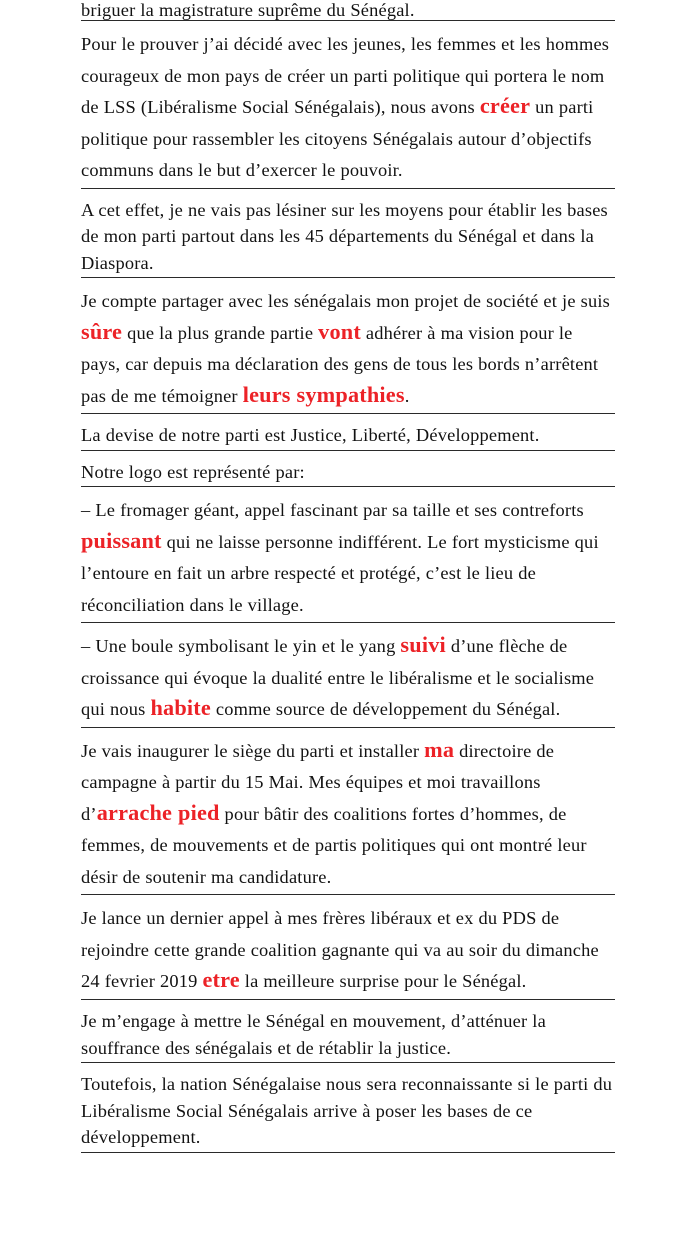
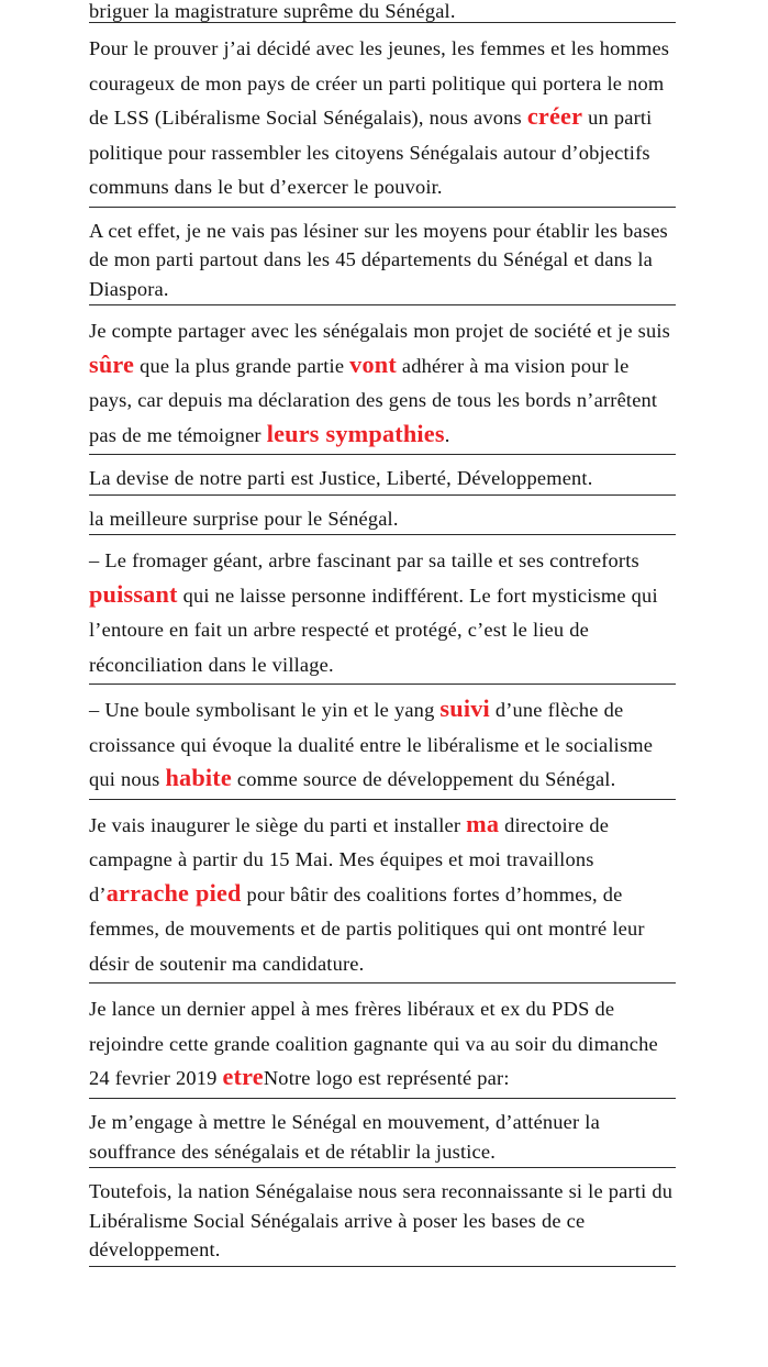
  briguer la magistrature suprême du Sénégal.
  Pour le prouver j’ai décidé avec les jeunes, les femmes et les hommes courageux de mon pays de créer un parti politique qui portera le nom de LSS (Libéralisme Social Sénégalais), nous avons créer un parti politique pour rassembler les citoyens Sénégalais autour d’objectifs communs dans le but d’exercer le pouvoir.
  A cet effet, je ne vais pas lésiner sur les moyens pour établir les bases de mon parti partout dans les 45 départements du Sénégal et dans la Diaspora.
  Je compte partager avec les sénégalais mon projet de société et je suis sûre que la plus grande partie vont adhérer à ma vision pour le pays, car depuis ma déclaration des gens de tous les bords n’arrêtent pas de me témoigner leurs sympathies.
  La devise de notre parti est Justice, Liberté, Développement.
- Notre logo est représenté par:
+ la meilleure surprise pour le Sénégal.
- – Le fromager géant, appel fascinant par sa taille et ses contreforts puissant qui ne laisse personne indifférent. Le fort mysticisme qui l’entoure en fait un arbre respecté et protégé, c’est le lieu de réconciliation dans le village.
+ – Le fromager géant, arbre fascinant par sa taille et ses contreforts puissant qui ne laisse personne indifférent. Le fort mysticisme qui l’entoure en fait un arbre respecté et protégé, c’est le lieu de réconciliation dans le village.
  – Une boule symbolisant le yin et le yang suivi d’une flèche de croissance qui évoque la dualité entre le libéralisme et le socialisme qui nous habite comme source de développement du Sénégal.
  Je vais inaugurer le siège du parti et installer ma directoire de campagne à partir du 15 Mai. Mes équipes et moi travaillons d’arrache pied pour bâtir des coalitions fortes d’hommes, de femmes, de mouvements et de partis politiques qui ont montré leur désir de soutenir ma candidature.
- Je lance un dernier appel à mes frères libéraux et ex du PDS de rejoindre cette grande coalition gagnante qui va au soir du dimanche 24 fevrier 2019 etre la meilleure surprise pour le Sénégal.
+ Je lance un dernier appel à mes frères libéraux et ex du PDS de rejoindre cette grande coalition gagnante qui va au soir du dimanche 24 fevrier 2019 etreNotre logo est représenté par:
  Je m’engage à mettre le Sénégal en mouvement, d’atténuer la souffrance des sénégalais et de rétablir la justice.
  Toutefois, la nation Sénégalaise nous sera reconnaissante si le parti du Libéralisme Social Sénégalais arrive à poser les bases de ce développement.
